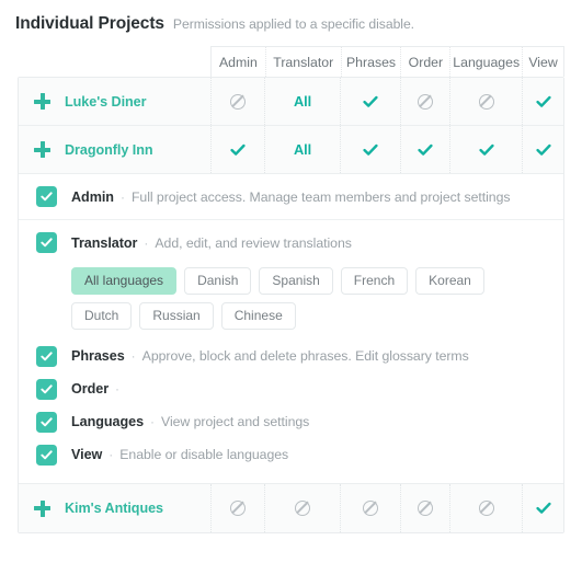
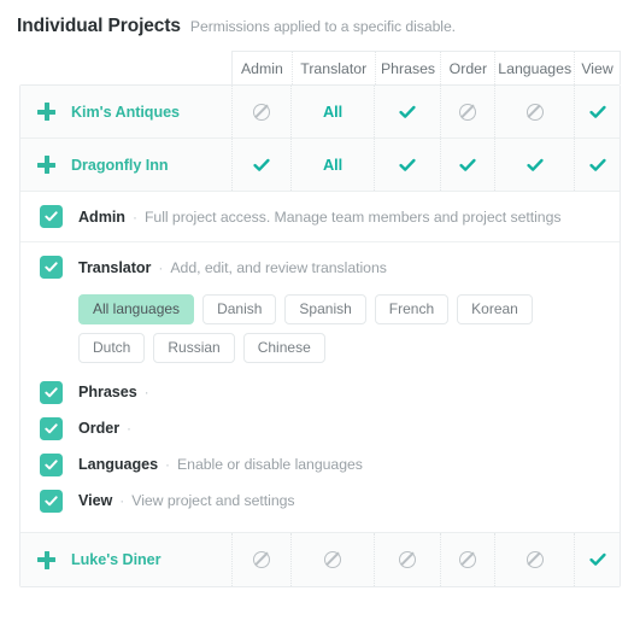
  Individual Projects
  Permissions applied to a specific disable.
  Admin
  Translator
  Phrases
  Order
  Languages
  View
- Luke's Diner
+ Kim's Antiques
  All
  Dragonfly Inn
  All
  Admin
  ·
  Full project access. Manage team members and project settings
  Translator
  ·
  Add, edit, and review translations
  All languages
  Danish
  Spanish
  French
  Korean
  Dutch
  Russian
  Chinese
  Phrases
  ·
- Approve, block and delete phrases. Edit glossary terms
  Order
  ·
  Languages
  ·
- View project and settings
+ Enable or disable languages
  View
  ·
- Enable or disable languages
+ View project and settings
- Kim's Antiques
+ Luke's Diner
